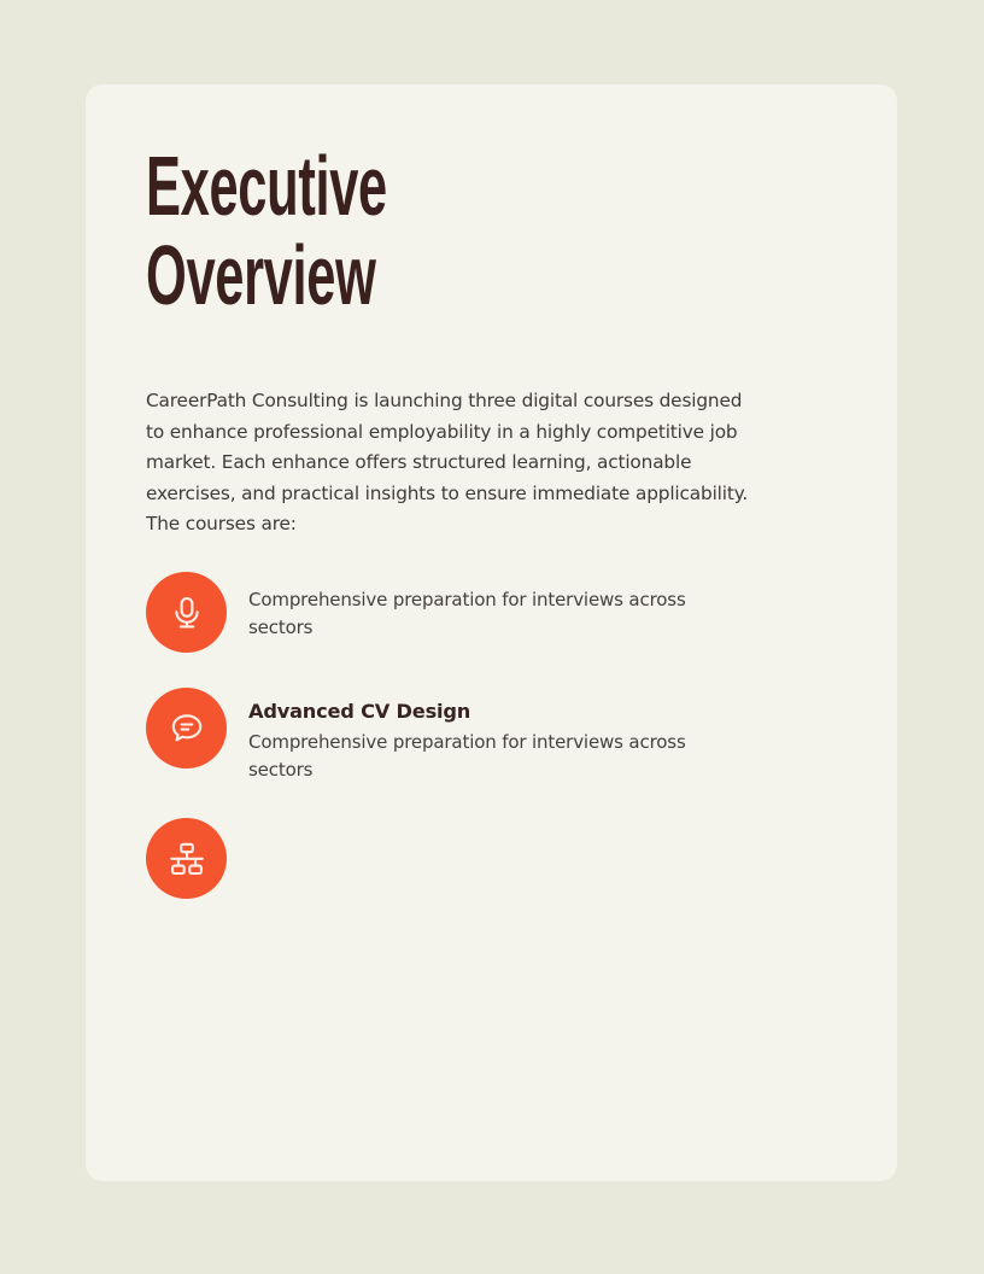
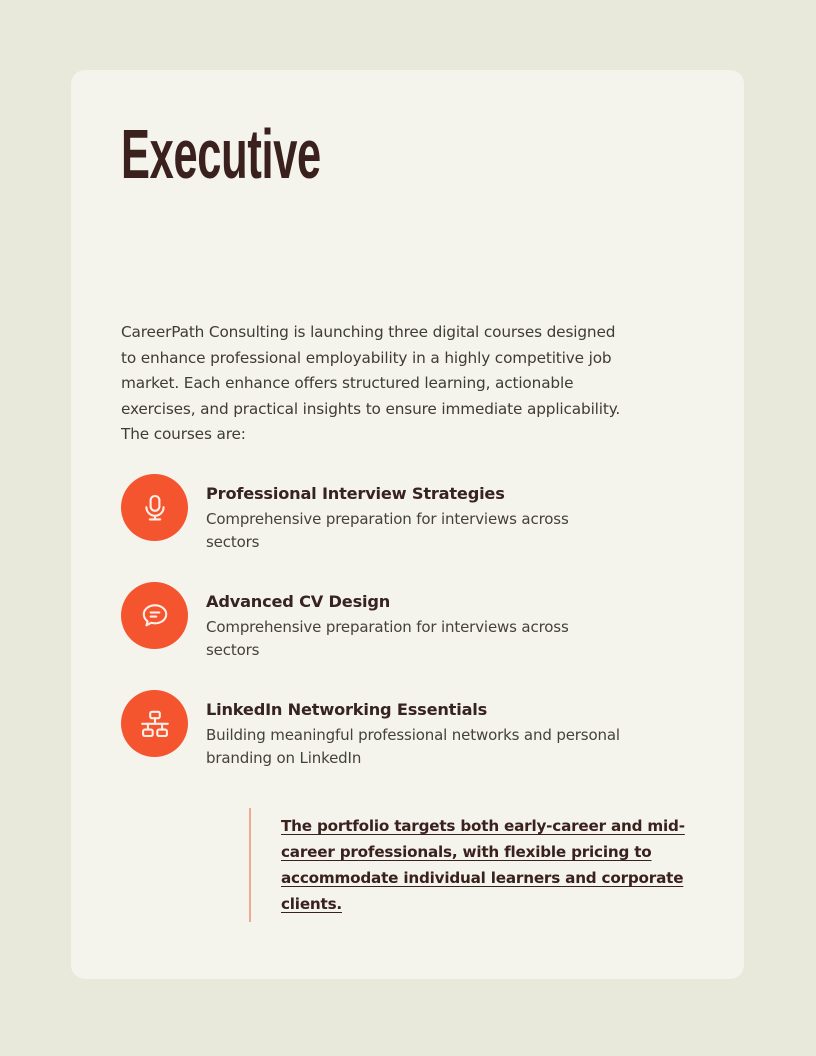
  Executive
- Overview
  CareerPath Consulting is launching three digital courses designed to enhance professional employability in a highly competitive job market. Each enhance offers structured learning, actionable exercises, and practical insights to ensure immediate applicability. The courses are:
+ Professional Interview Strategies
  Comprehensive preparation for interviews across sectors
  Advanced CV Design
  Comprehensive preparation for interviews across sectors
+ LinkedIn Networking Essentials
+ Building meaningful professional networks and personal branding on LinkedIn
+ The portfolio targets both early-career and mid-career professionals, with flexible pricing to accommodate individual learners and corporate clients.
